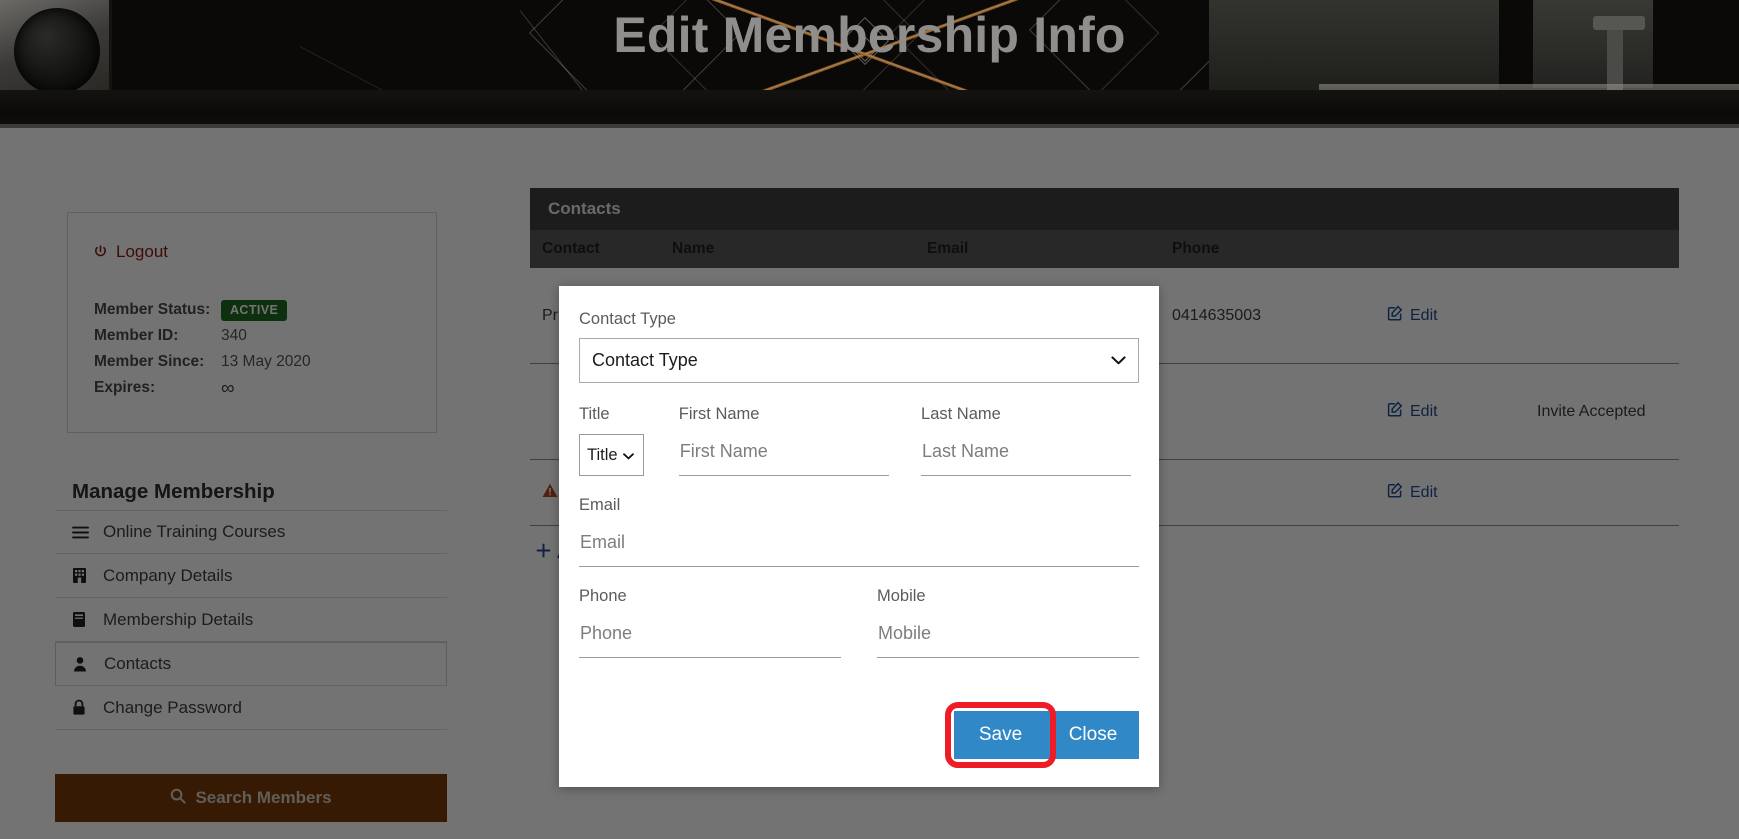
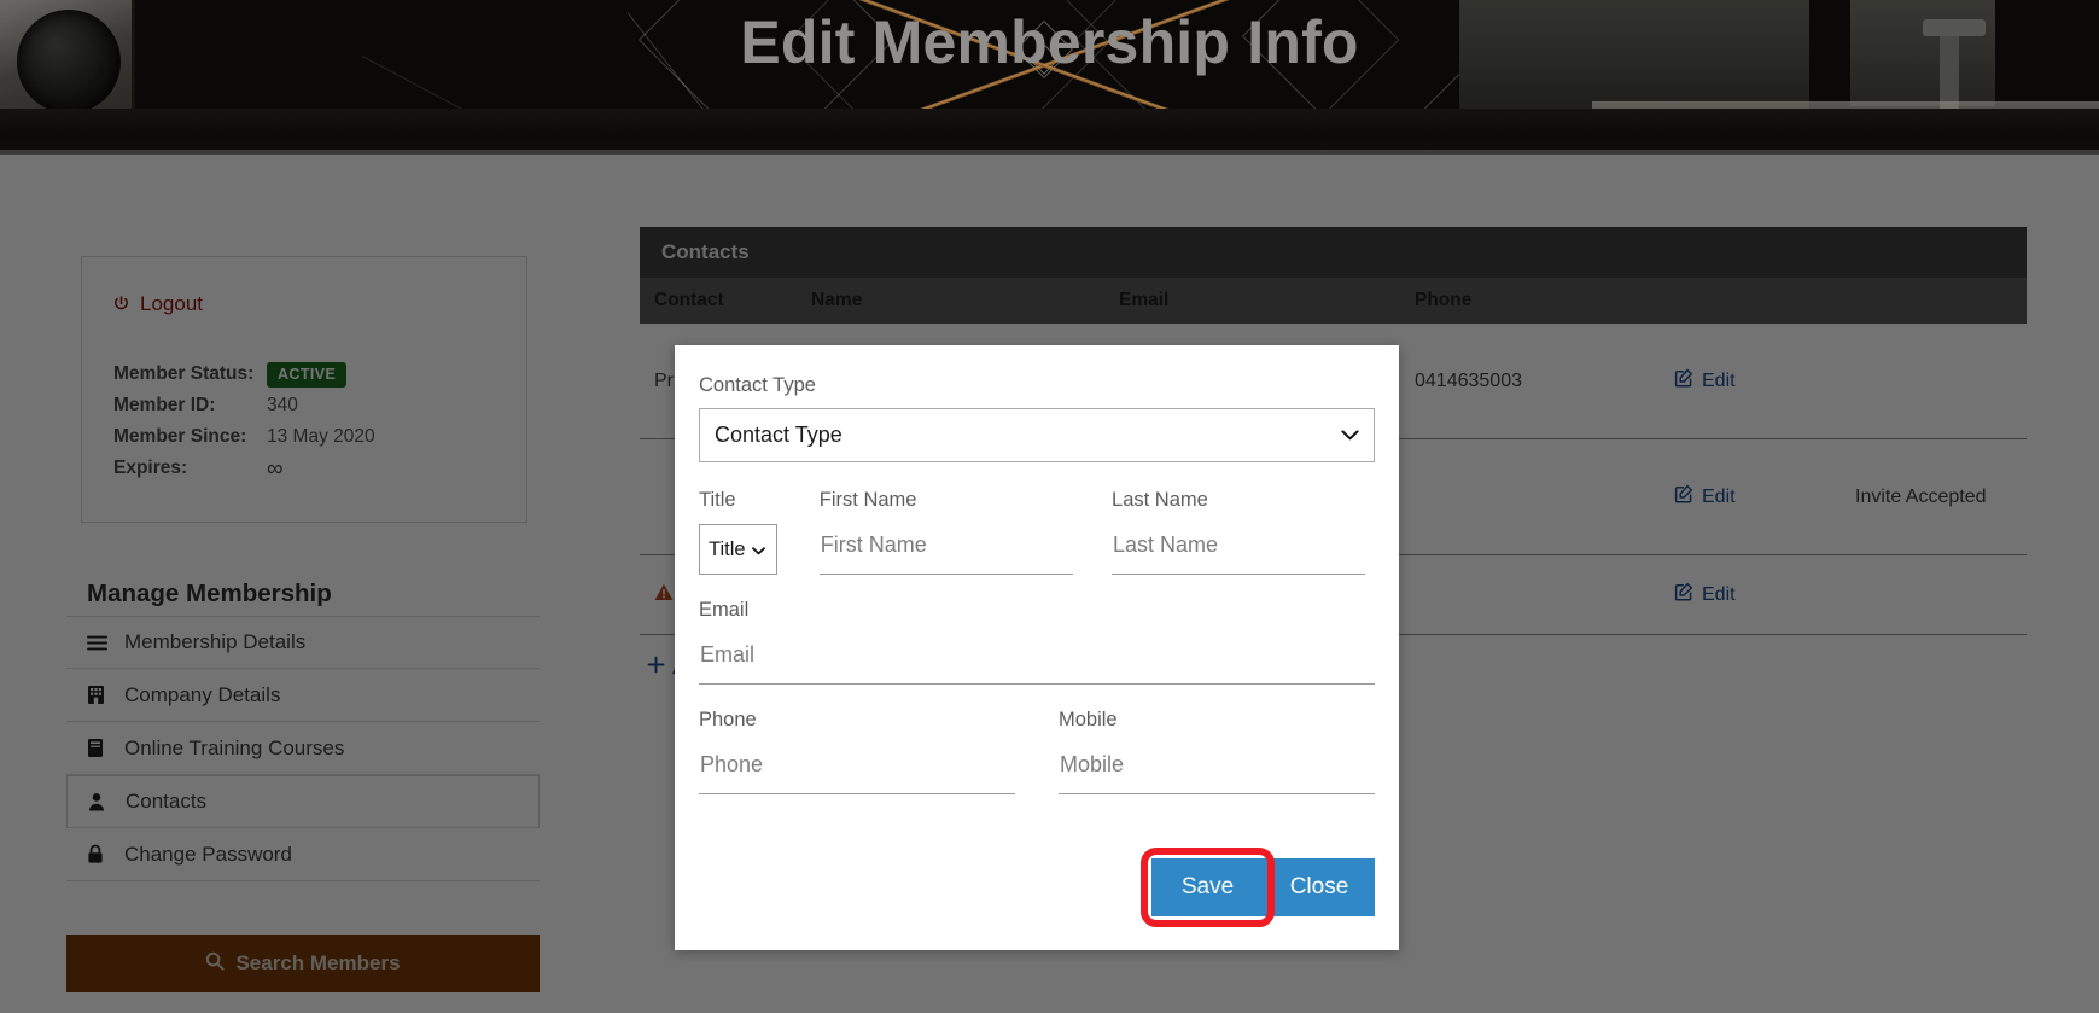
  Edit Membership Info
  Logout
  Member Status:
  ACTIVE
  Member ID:
  340
  Member Since:
  13 May 2020
  Expires:
  ∞
  Manage Membership
- Online Training Courses
+ Membership Details
  Company Details
- Membership Details
+ Online Training Courses
  Contacts
  Change Password
  Search Members
  Contacts
  Contact
  Name
  Email
  Phone
  0414635003
  Edit
  Edit
  Invite Accepted
  Edit
  Contact Type
  Contact Type
  Title
  Title
  First Name
  First Name
  Last Name
  Last Name
  Email
  Email
  Phone
  Phone
  Mobile
  Mobile
  Save
  Close
